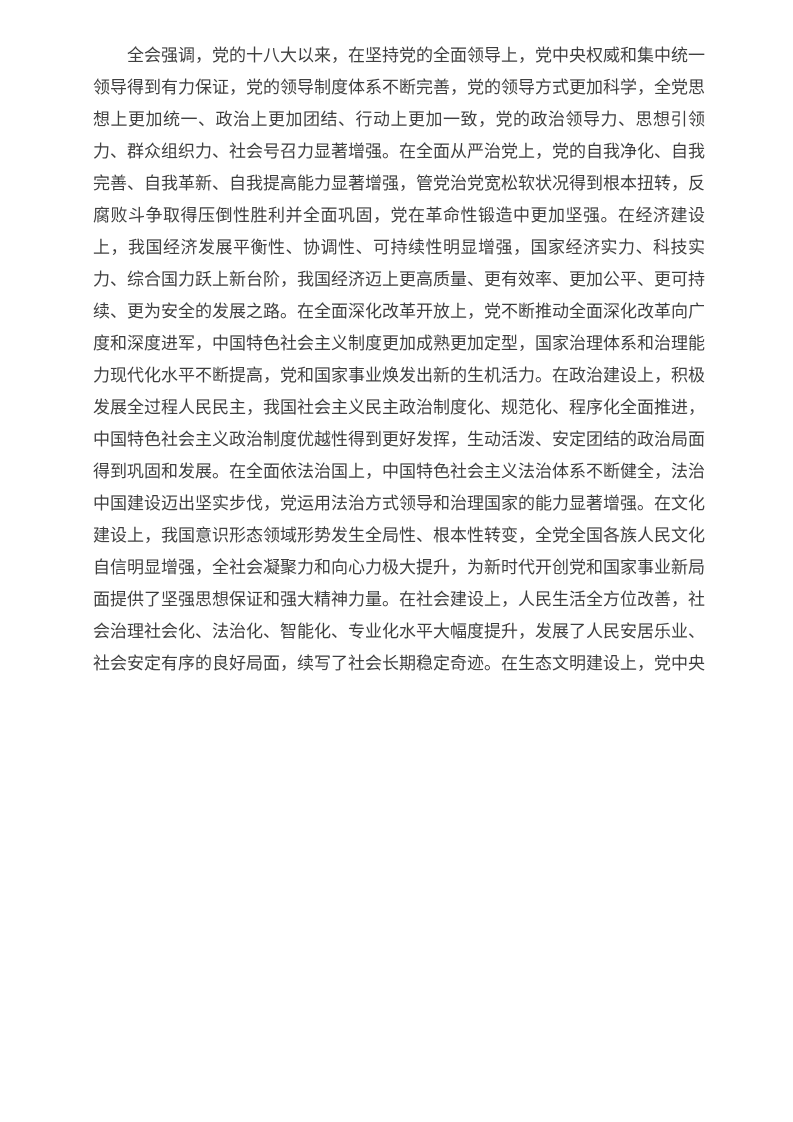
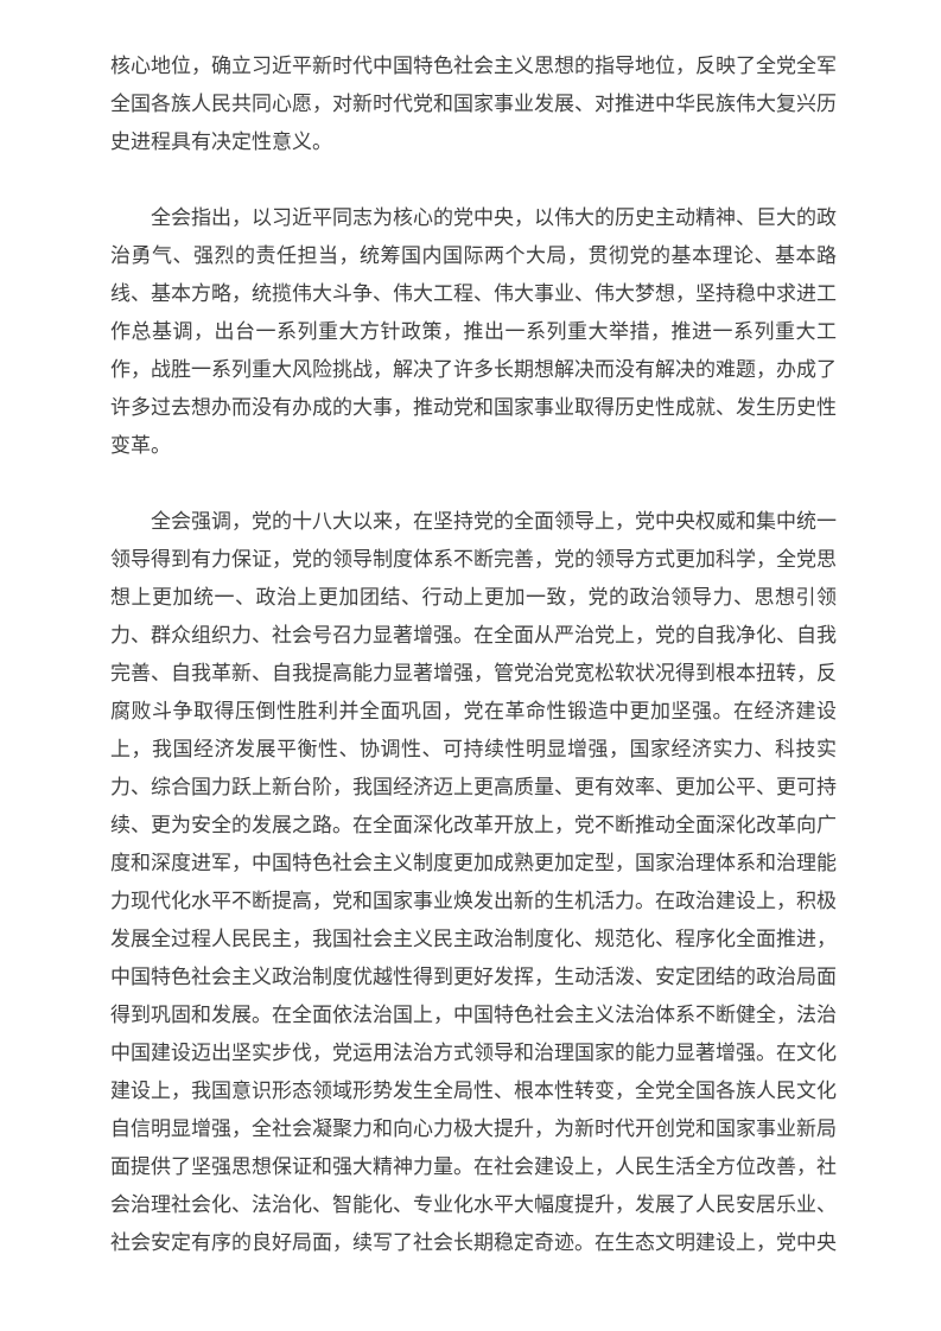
+ 核心地位，确立习近平新时代中国特色社会主义思想的指导地位，反映了全党全军全国各族人民共同心愿，对新时代党和国家事业发展、对推进中华民族伟大复兴历史进程具有决定性意义。
+ 全会指出，以习近平同志为核心的党中央，以伟大的历史主动精神、巨大的政治勇气、强烈的责任担当，统筹国内国际两个大局，贯彻党的基本理论、基本路线、基本方略，统揽伟大斗争、伟大工程、伟大事业、伟大梦想，坚持稳中求进工作总基调，出台一系列重大方针政策，推出一系列重大举措，推进一系列重大工作，战胜一系列重大风险挑战，解决了许多长期想解决而没有解决的难题，办成了许多过去想办而没有办成的大事，推动党和国家事业取得历史性成就、发生历史性变革。
  全会强调，党的十八大以来，在坚持党的全面领导上，党中央权威和集中统一领导得到有力保证，党的领导制度体系不断完善，党的领导方式更加科学，全党思想上更加统一、政治上更加团结、行动上更加一致，党的政治领导力、思想引领力、群众组织力、社会号召力显著增强。在全面从严治党上，党的自我净化、自我完善、自我革新、自我提高能力显著增强，管党治党宽松软状况得到根本扭转，反腐败斗争取得压倒性胜利并全面巩固，党在革命性锻造中更加坚强。在经济建设上，我国经济发展平衡性、协调性、可持续性明显增强，国家经济实力、科技实力、综合国力跃上新台阶，我国经济迈上更高质量、更有效率、更加公平、更可持续、更为安全的发展之路。在全面深化改革开放上，党不断推动全面深化改革向广度和深度进军，中国特色社会主义制度更加成熟更加定型，国家治理体系和治理能力现代化水平不断提高，党和国家事业焕发出新的生机活力。在政治建设上，积极发展全过程人民民主，我国社会主义民主政治制度化、规范化、程序化全面推进，中国特色社会主义政治制度优越性得到更好发挥，生动活泼、安定团结的政治局面得到巩固和发展。在全面依法治国上，中国特色社会主义法治体系不断健全，法治中国建设迈出坚实步伐，党运用法治方式领导和治理国家的能力显著增强。在文化建设上，我国意识形态领域形势发生全局性、根本性转变，全党全国各族人民文化自信明显增强，全社会凝聚力和向心力极大提升，为新时代开创党和国家事业新局面提供了坚强思想保证和强大精神力量。在社会建设上，人民生活全方位改善，社会治理社会化、法治化、智能化、专业化水平大幅度提升，发展了人民安居乐业、社会安定有序的良好局面，续写了社会长期稳定奇迹。在生态文明建设上，党中央
